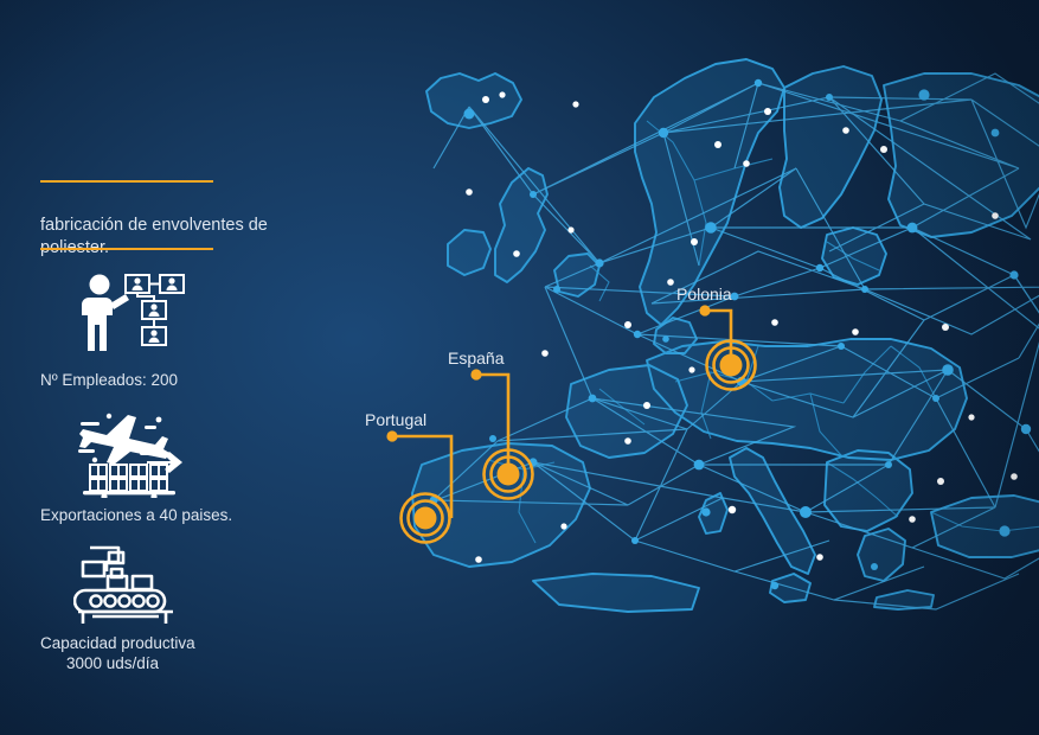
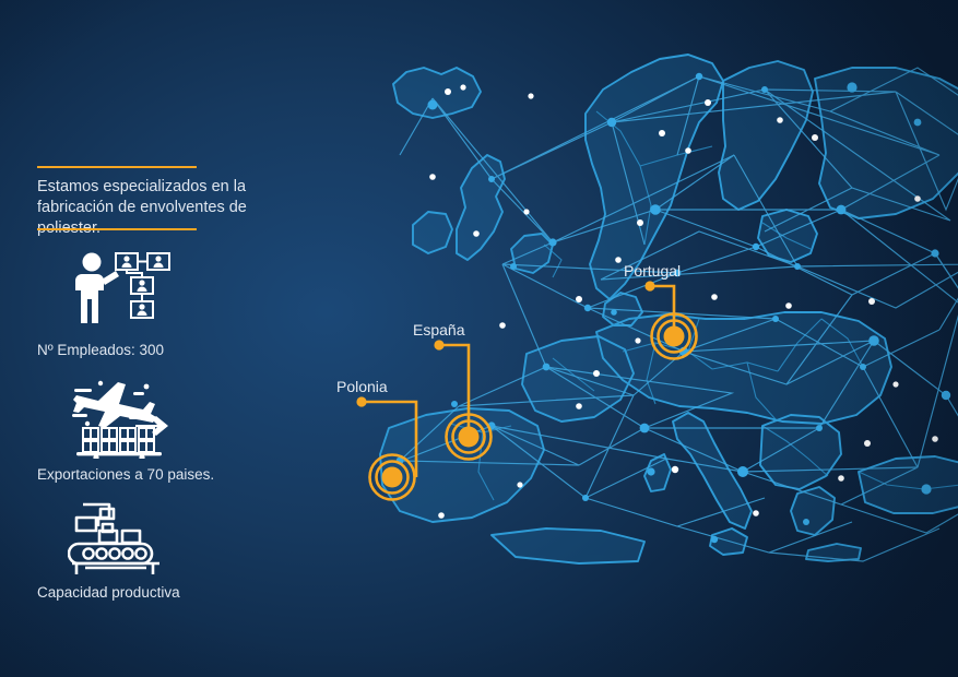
+ Estamos especializados en la
  fabricación de envolventes de
- Nº Empleados: 200
+ Nº Empleados: 300
- Exportaciones a 40 paises.
+ Exportaciones a 70 paises.
  Capacidad productiva
- 3000 uds/día
- Portugal
+ Polonia
  España
- Polonia
+ Portugal
